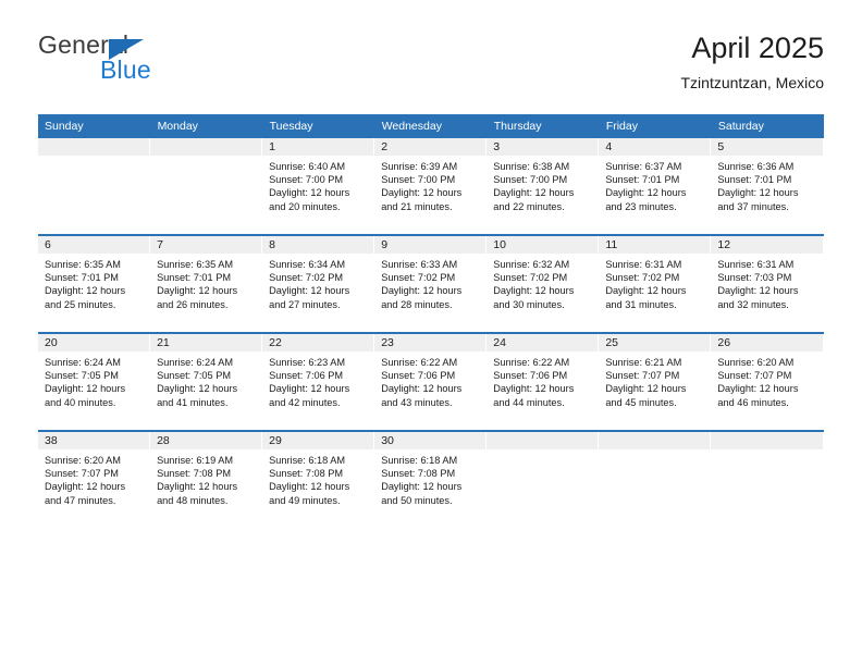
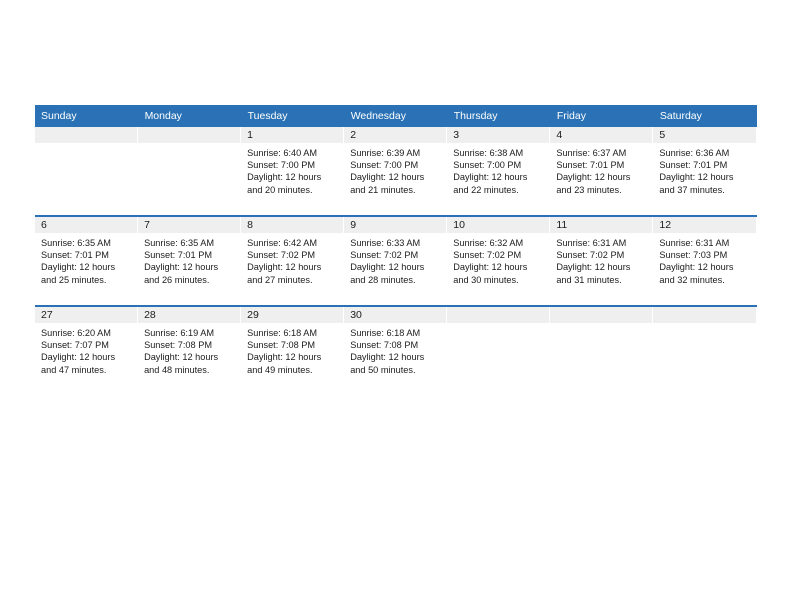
- General
- Blue
- April 2025
- Tzintzuntzan, Mexico
  Sunday	Monday	Tuesday	Wednesday	Thursday	Friday	Saturday
  		1Sunrise: 6:40 AMSunset: 7:00 PMDaylight: 12 hoursand 20 minutes.	2Sunrise: 6:39 AMSunset: 7:00 PMDaylight: 12 hoursand 21 minutes.	3Sunrise: 6:38 AMSunset: 7:00 PMDaylight: 12 hoursand 22 minutes.	4Sunrise: 6:37 AMSunset: 7:01 PMDaylight: 12 hoursand 23 minutes.	5Sunrise: 6:36 AMSunset: 7:01 PMDaylight: 12 hoursand 37 minutes.
- 6Sunrise: 6:35 AMSunset: 7:01 PMDaylight: 12 hoursand 25 minutes.	7Sunrise: 6:35 AMSunset: 7:01 PMDaylight: 12 hoursand 26 minutes.	8Sunrise: 6:34 AMSunset: 7:02 PMDaylight: 12 hoursand 27 minutes.	9Sunrise: 6:33 AMSunset: 7:02 PMDaylight: 12 hoursand 28 minutes.	10Sunrise: 6:32 AMSunset: 7:02 PMDaylight: 12 hoursand 30 minutes.	11Sunrise: 6:31 AMSunset: 7:02 PMDaylight: 12 hoursand 31 minutes.	12Sunrise: 6:31 AMSunset: 7:03 PMDaylight: 12 hoursand 32 minutes.
+ 6Sunrise: 6:35 AMSunset: 7:01 PMDaylight: 12 hoursand 25 minutes.	7Sunrise: 6:35 AMSunset: 7:01 PMDaylight: 12 hoursand 26 minutes.	8Sunrise: 6:42 AMSunset: 7:02 PMDaylight: 12 hoursand 27 minutes.	9Sunrise: 6:33 AMSunset: 7:02 PMDaylight: 12 hoursand 28 minutes.	10Sunrise: 6:32 AMSunset: 7:02 PMDaylight: 12 hoursand 30 minutes.	11Sunrise: 6:31 AMSunset: 7:02 PMDaylight: 12 hoursand 31 minutes.	12Sunrise: 6:31 AMSunset: 7:03 PMDaylight: 12 hoursand 32 minutes.
- 20Sunrise: 6:24 AMSunset: 7:05 PMDaylight: 12 hoursand 40 minutes.	21Sunrise: 6:24 AMSunset: 7:05 PMDaylight: 12 hoursand 41 minutes.	22Sunrise: 6:23 AMSunset: 7:06 PMDaylight: 12 hoursand 42 minutes.	23Sunrise: 6:22 AMSunset: 7:06 PMDaylight: 12 hoursand 43 minutes.	24Sunrise: 6:22 AMSunset: 7:06 PMDaylight: 12 hoursand 44 minutes.	25Sunrise: 6:21 AMSunset: 7:07 PMDaylight: 12 hoursand 45 minutes.	26Sunrise: 6:20 AMSunset: 7:07 PMDaylight: 12 hoursand 46 minutes.
- 38Sunrise: 6:20 AMSunset: 7:07 PMDaylight: 12 hoursand 47 minutes.	28Sunrise: 6:19 AMSunset: 7:08 PMDaylight: 12 hoursand 48 minutes.	29Sunrise: 6:18 AMSunset: 7:08 PMDaylight: 12 hoursand 49 minutes.	30Sunrise: 6:18 AMSunset: 7:08 PMDaylight: 12 hoursand 50 minutes.
+ 27Sunrise: 6:20 AMSunset: 7:07 PMDaylight: 12 hoursand 47 minutes.	28Sunrise: 6:19 AMSunset: 7:08 PMDaylight: 12 hoursand 48 minutes.	29Sunrise: 6:18 AMSunset: 7:08 PMDaylight: 12 hoursand 49 minutes.	30Sunrise: 6:18 AMSunset: 7:08 PMDaylight: 12 hoursand 50 minutes.
